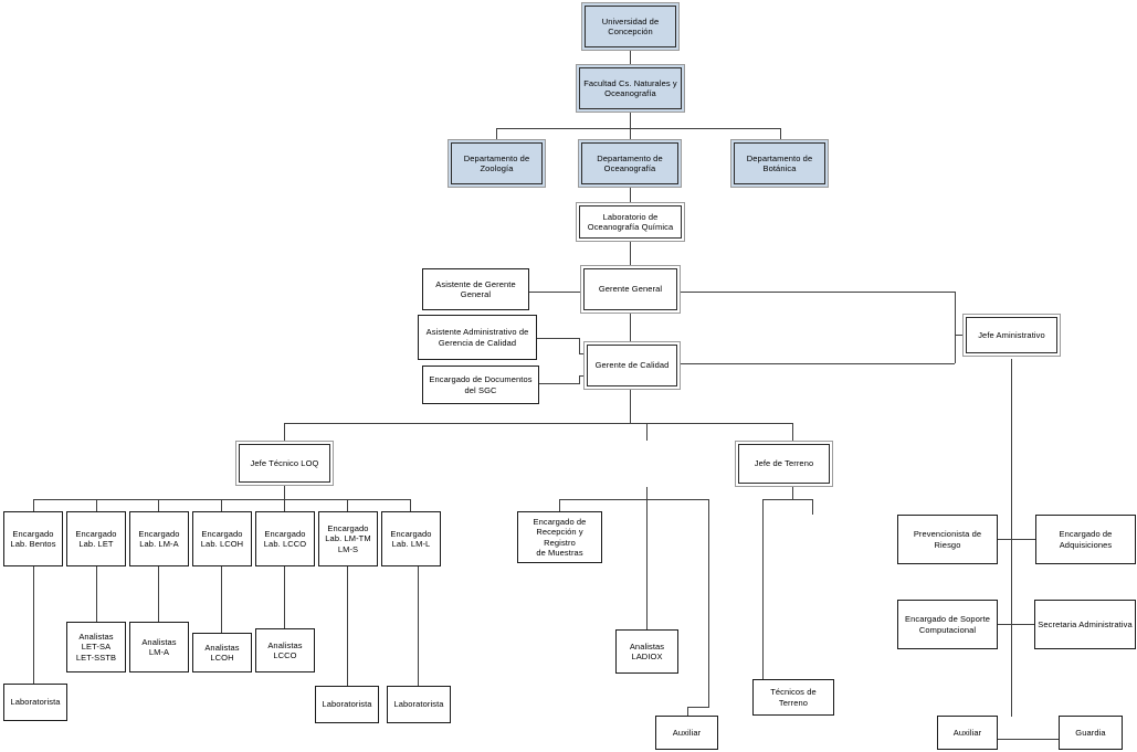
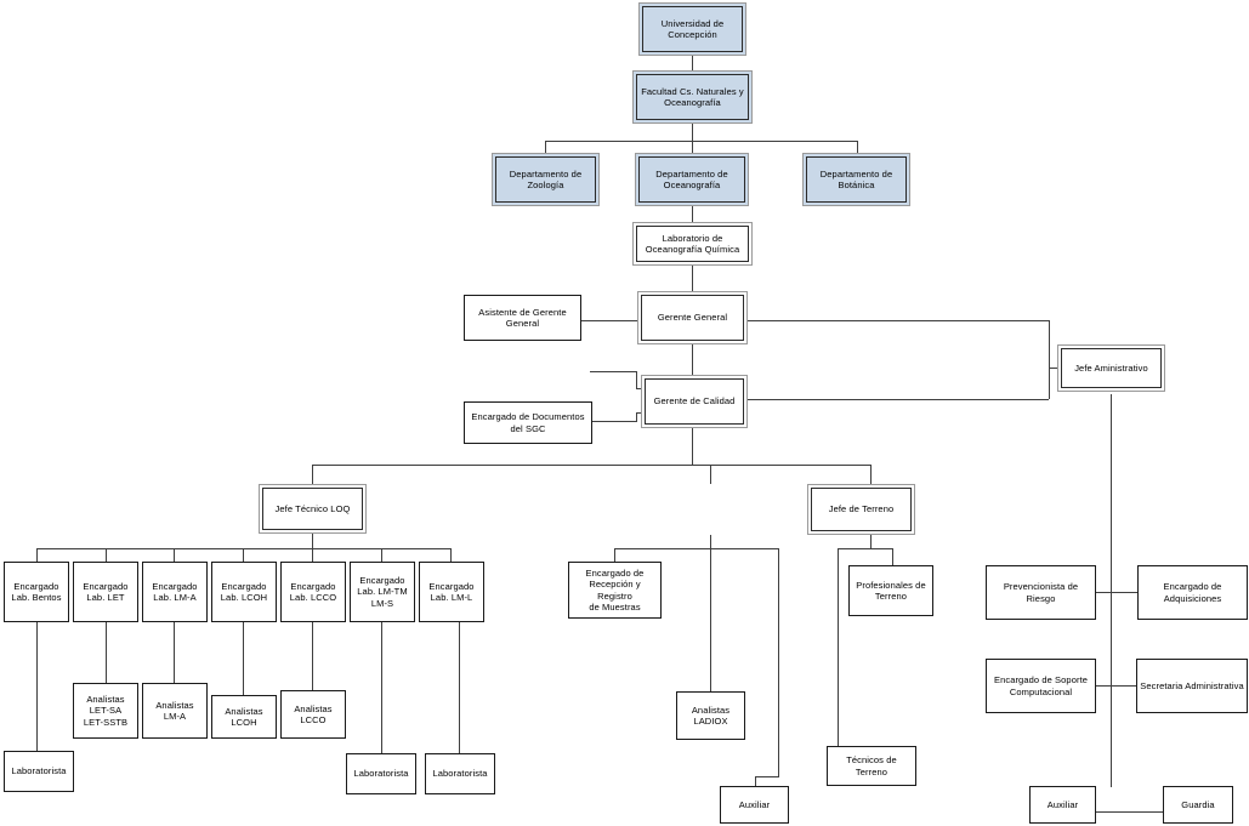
  Universidad de
  Concepción
  Facultad Cs. Naturales y
  Oceanografía
  Departamento de
  Zoología
  Departamento de
  Oceanografía
  Departamento de
  Botánica
  Laboratorio de
  Oceanografía Química
  Asistente de Gerente
  General
  Gerente General
- Asistente Administrativo de
- Gerencia de Calidad
  Gerente de Calidad
  Encargado de Documentos
  del SGC
  Jefe Aministrativo
  Jefe Técnico LOQ
  Jefe de Terreno
  Encargado
  Lab. Bentos
  Encargado
  Lab. LET
  Encargado
  Lab. LM-A
  Encargado
  Lab. LCOH
  Encargado
  Lab. LCCO
  Encargado
  Lab. LM-TM
  LM-S
  Encargado
  Lab. LM-L
  Analistas
  LET-SA
  LET-SSTB
  Analistas
  LM-A
  Analistas
  LCOH
  Analistas
  LCCO
  Laboratorista
  Laboratorista
  Laboratorista
  Encargado de
  Recepción y Registro
  de Muestras
  Analistas
  LADIOX
  Auxiliar
+ Profesionales de
+ Terreno
  Técnicos de Terreno
  Prevencionista de
  Riesgo
  Encargado de
  Adquisiciones
  Encargado de Soporte
  Computacional
  Secretaria Administrativa
  Auxiliar
  Guardia
